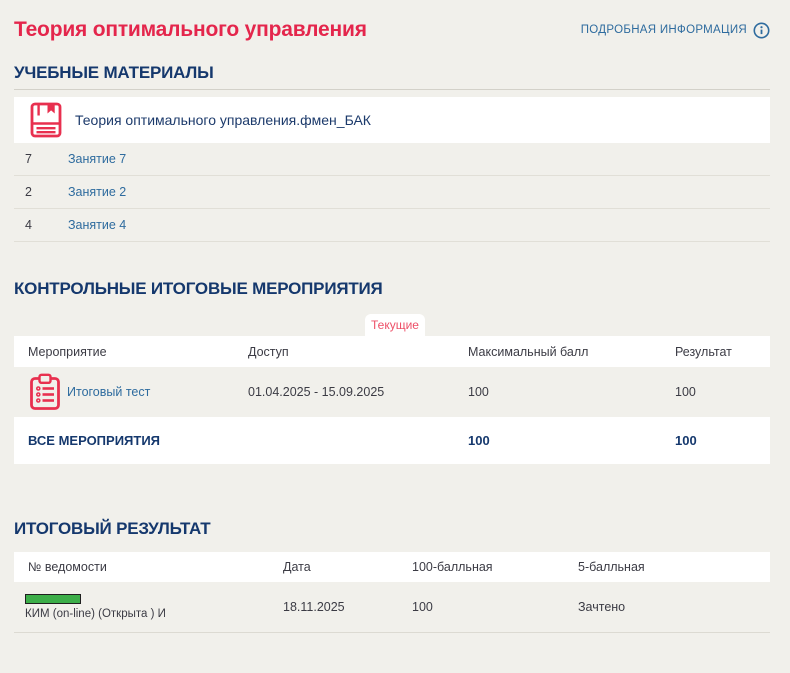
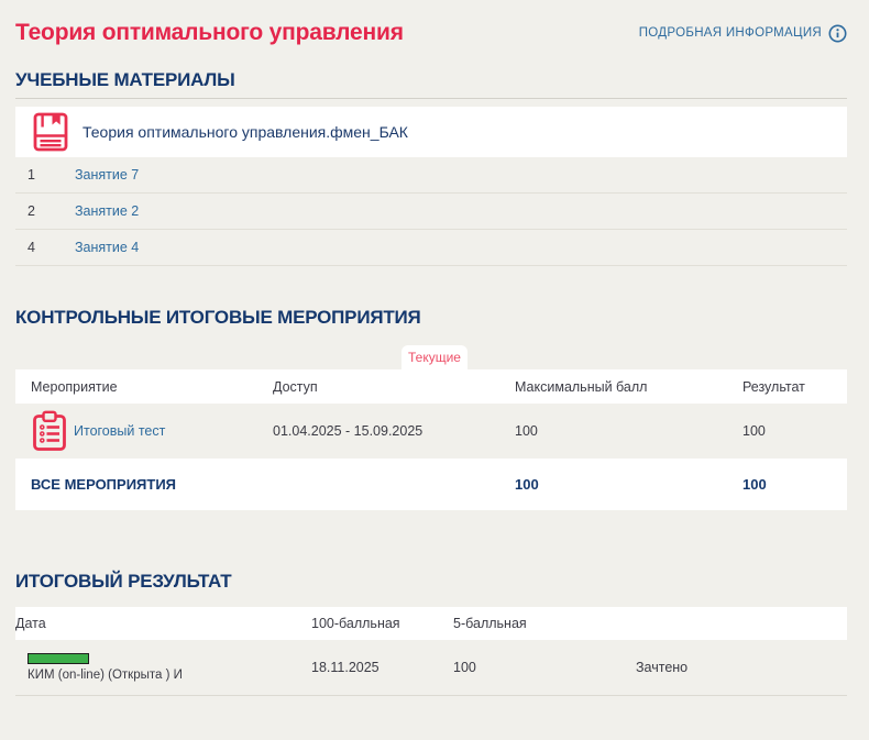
  Теория оптимального управления
  ПОДРОБНАЯ ИНФОРМАЦИЯ
  УЧЕБНЫЕ МАТЕРИАЛЫ
  Теория оптимального управления.фмен_БАК
- 7
+ 1
  Занятие 7
  2
  Занятие 2
  4
  Занятие 4
  КОНТРОЛЬНЫЕ ИТОГОВЫЕ МЕРОПРИЯТИЯ
  Текущие
  Мероприятие
  Доступ
  Максимальный балл
  Результат
  Итоговый тест
  01.04.2025 - 15.09.2025
  100
  100
  ВСЕ МЕРОПРИЯТИЯ
  100
  100
  ИТОГОВЫЙ РЕЗУЛЬТАТ
- № ведомости
  Дата
  100-балльная
  5-балльная
  КИМ (on-line) (Открыта ) И
  18.11.2025
  100
  Зачтено
